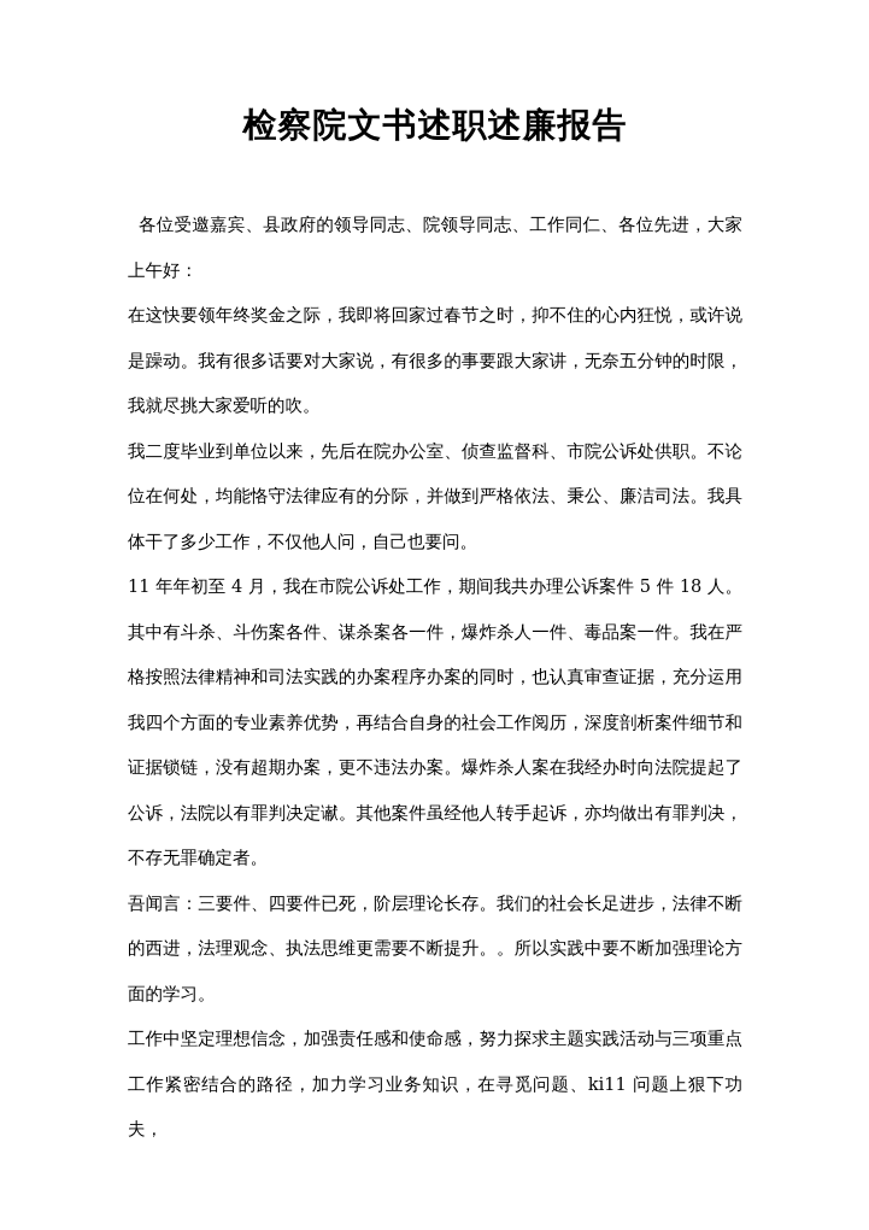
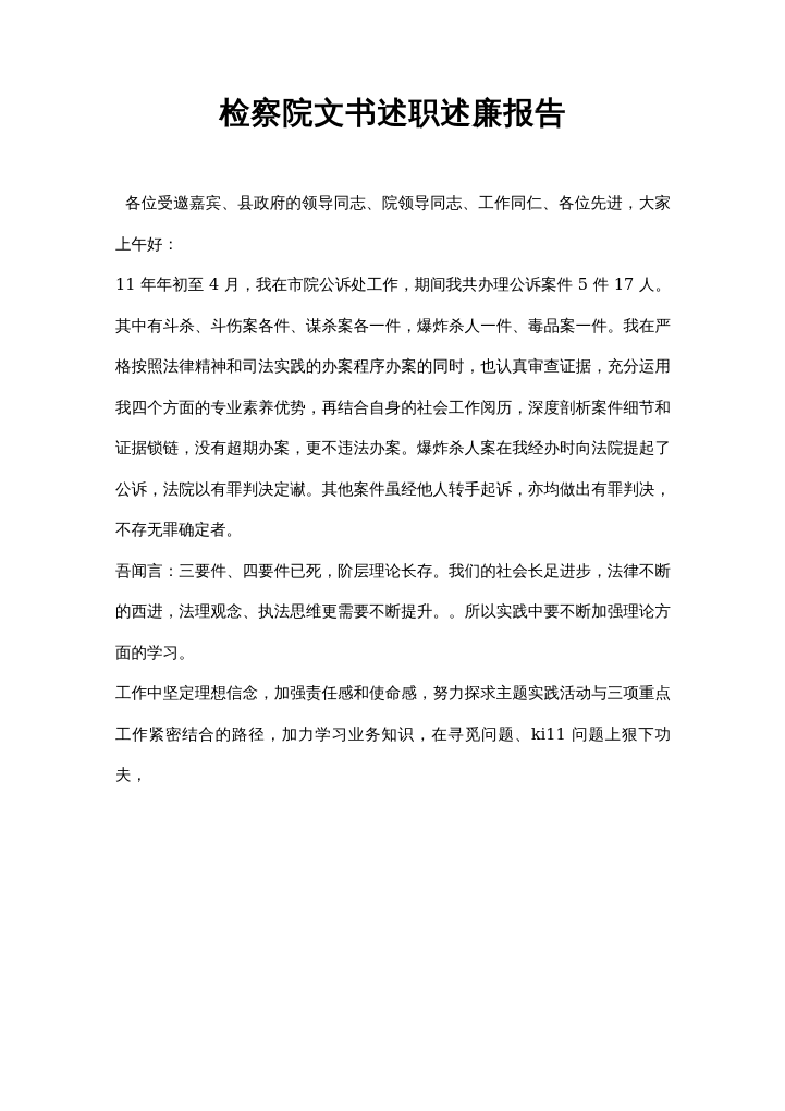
  检察院文书述职述廉报告
  各位受邀嘉宾、县政府的领导同志、院领导同志、工作同仁、各位先进，大家上午好：
- 在这快要领年终奖金之际，我即将回家过春节之时，抑不住的心内狂悦，或许说是躁动。我有很多话要对大家说，有很多的事要跟大家讲，无奈五分钟的时限，我就尽挑大家爱听的吹。
- 我二度毕业到单位以来，先后在院办公室、侦查监督科、市院公诉处供职。不论位在何处，均能恪守法律应有的分际，并做到严格依法、秉公、廉洁司法。我具体干了多少工作，不仅他人问，自己也要问。
- 11 年年初至 4 月，我在市院公诉处工作，期间我共办理公诉案件 5 件 18 人。其中有斗杀、斗伤案各件、谋杀案各一件，爆炸杀人一件、毒品案一件。我在严格按照法律精神和司法实践的办案程序办案的同时，也认真审查证据，充分运用我四个方面的专业素养优势，再结合自身的社会工作阅历，深度剖析案件细节和证据锁链，没有超期办案，更不违法办案。爆炸杀人案在我经办时向法院提起了公诉，法院以有罪判决定谳。其他案件虽经他人转手起诉，亦均做出有罪判决，不存无罪确定者。
+ 11 年年初至 4 月，我在市院公诉处工作，期间我共办理公诉案件 5 件 17 人。其中有斗杀、斗伤案各件、谋杀案各一件，爆炸杀人一件、毒品案一件。我在严格按照法律精神和司法实践的办案程序办案的同时，也认真审查证据，充分运用我四个方面的专业素养优势，再结合自身的社会工作阅历，深度剖析案件细节和证据锁链，没有超期办案，更不违法办案。爆炸杀人案在我经办时向法院提起了公诉，法院以有罪判决定谳。其他案件虽经他人转手起诉，亦均做出有罪判决，不存无罪确定者。
  吾闻言：三要件、四要件已死，阶层理论长存。我们的社会长足进步，法律不断的西进，法理观念、执法思维更需要不断提升。。所以实践中要不断加强理论方面的学习。
  工作中坚定理想信念，加强责任感和使命感，努力探求主题实践活动与三项重点工作紧密结合的路径，加力学习业务知识，在寻觅问题、ki11 问题上狠下功夫，
